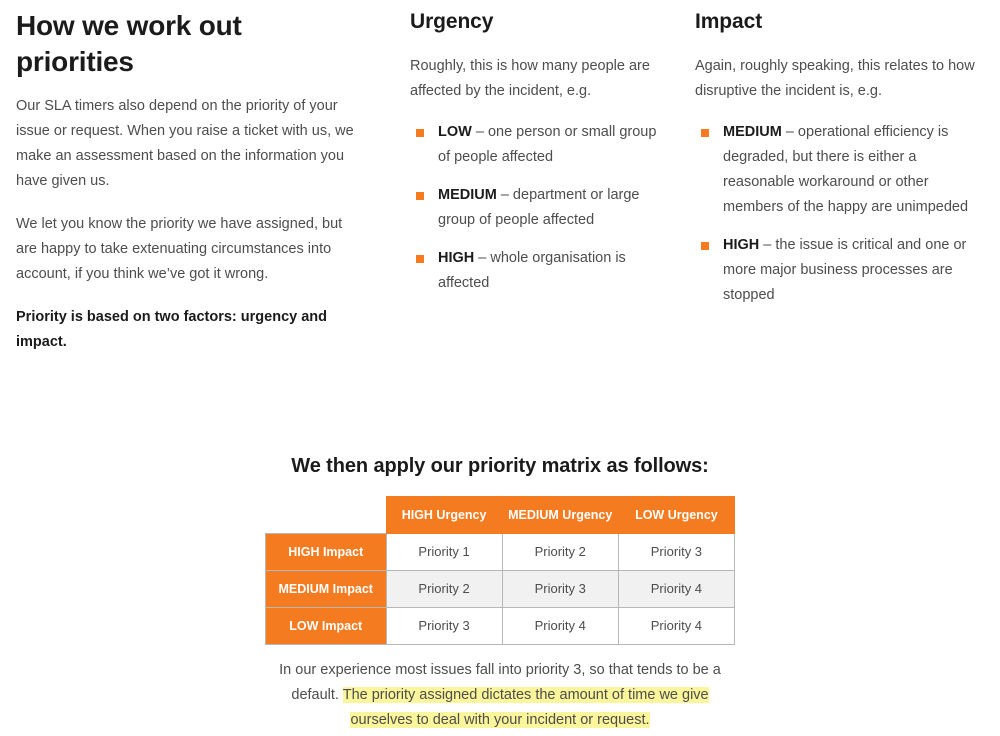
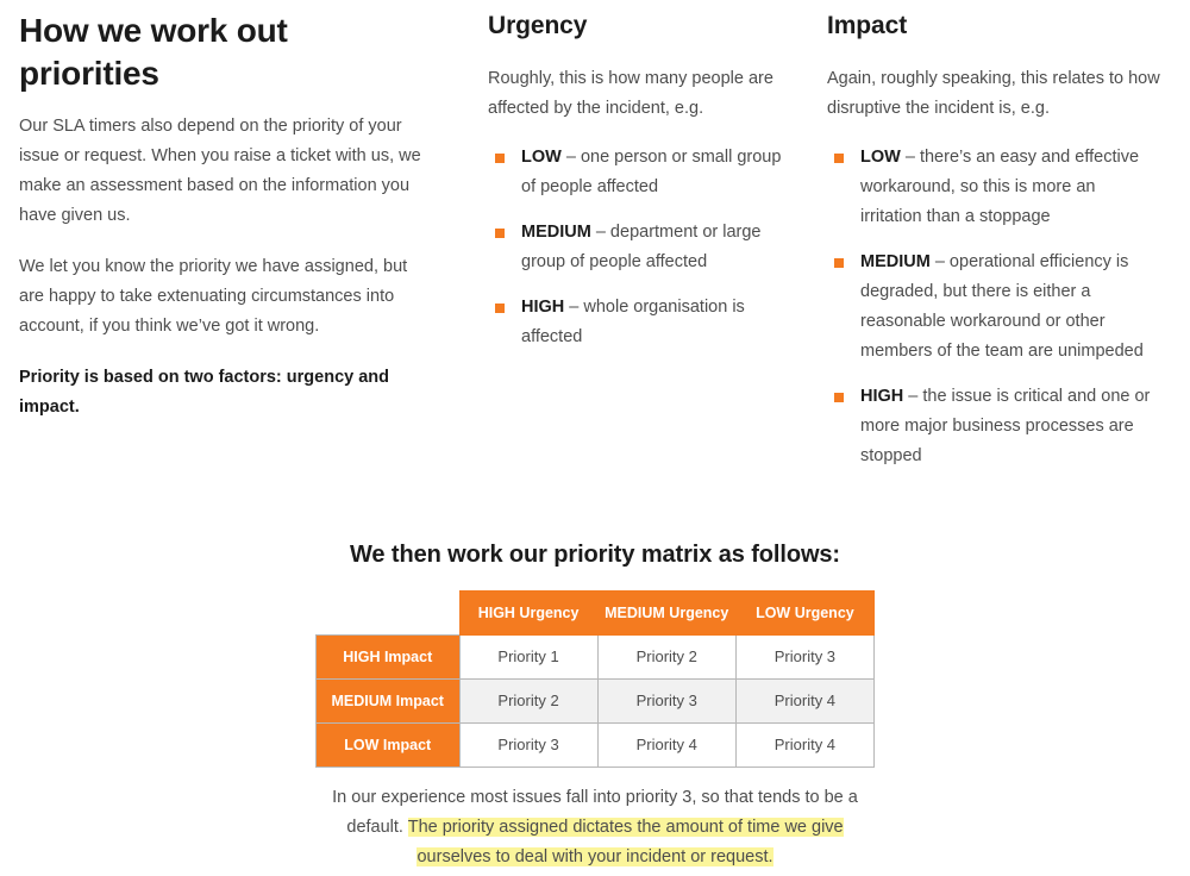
  How we work out priorities
  Our SLA timers also depend on the priority of your issue or request. When you raise a ticket with us, we make an assessment based on the information you have given us.
  We let you know the priority we have assigned, but are happy to take extenuating circumstances into account, if you think we’ve got it wrong.
  Priority is based on two factors: urgency and impact.
  Urgency
  Roughly, this is how many people are affected by the incident, e.g.
  LOW – one person or small group of people affected
  MEDIUM – department or large group of people affected
  HIGH – whole organisation is affected
  Impact
  Again, roughly speaking, this relates to how disruptive the incident is, e.g.
+ LOW – there’s an easy and effective workaround, so this is more an irritation than a stoppage
- MEDIUM – operational efficiency is degraded, but there is either a reasonable workaround or other members of the happy are unimpeded
+ MEDIUM – operational efficiency is degraded, but there is either a reasonable workaround or other members of the team are unimpeded
  HIGH – the issue is critical and one or more major business processes are stopped
- We then apply our priority matrix as follows:
+ We then work our priority matrix as follows:
  	HIGH Urgency	MEDIUM Urgency	LOW Urgency
  HIGH Impact	Priority 1	Priority 2	Priority 3
  MEDIUM Impact	Priority 2	Priority 3	Priority 4
  LOW Impact	Priority 3	Priority 4	Priority 4
  In our experience most issues fall into priority 3, so that tends to be a default. The priority assigned dictates the amount of time we give ourselves to deal with your incident or request.
